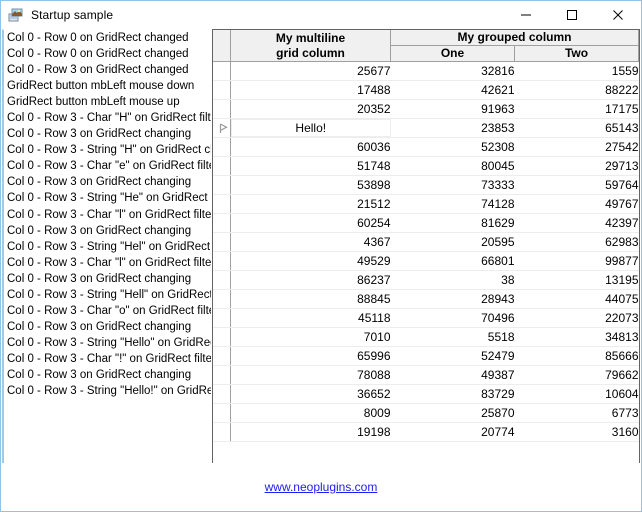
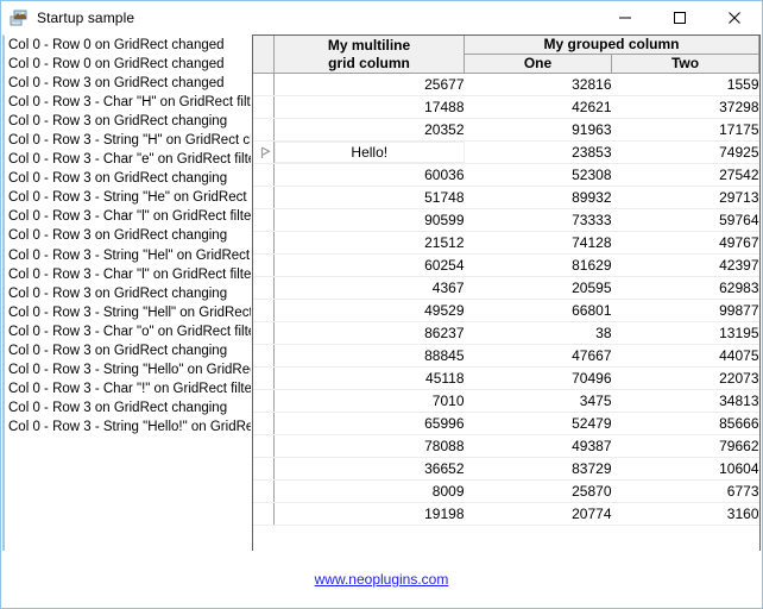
  Startup sample
  Col 0 - Row 0 on GridRect changed
  Col 0 - Row 0 on GridRect changed
  Col 0 - Row 3 on GridRect changed
- GridRect button mbLeft mouse down
- GridRect button mbLeft mouse up
  Col 0 - Row 3 - Char "H" on GridRect filt
  Col 0 - Row 3 on GridRect changing
  Col 0 - Row 3 - String "H" on GridRect c
  Col 0 - Row 3 - Char "e" on GridRect filt
  Col 0 - Row 3 on GridRect changing
  Col 0 - Row 3 - String "He" on GridRect
  Col 0 - Row 3 - Char "l" on GridRect filte
  Col 0 - Row 3 on GridRect changing
  Col 0 - Row 3 - String "Hel" on GridRect
  Col 0 - Row 3 - Char "l" on GridRect filte
  Col 0 - Row 3 on GridRect changing
  Col 0 - Row 3 - String "Hell" on GridRec
  Col 0 - Row 3 - Char "o" on GridRect filt
  Col 0 - Row 3 on GridRect changing
  Col 0 - Row 3 - String "Hello" on GridRe
  Col 0 - Row 3 - Char "!" on GridRect filte
  Col 0 - Row 3 on GridRect changing
  Col 0 - Row 3 - String "Hello!" on GridRe
  	My multiline grid column	My grouped column
  One	Two
  	25677	32816	1559
- 	17488	42621	88222
+ 	17488	42621	37298
  	20352	91963	17175
- 	Hello!	23853	65143
+ 	Hello!	23853	74925
  	60036	52308	27542
- 	51748	80045	29713
+ 	51748	89932	29713
- 	53898	73333	59764
+ 	90599	73333	59764
  	21512	74128	49767
  	60254	81629	42397
  	4367	20595	62983
  	49529	66801	99877
  	86237	38	13195
- 	88845	28943	44075
+ 	88845	47667	44075
  	45118	70496	22073
- 	7010	5518	34813
+ 	7010	3475	34813
  	65996	52479	85666
  	78088	49387	79662
  	36652	83729	10604
  	8009	25870	6773
  	19198	20774	3160
  www.neoplugins.com
